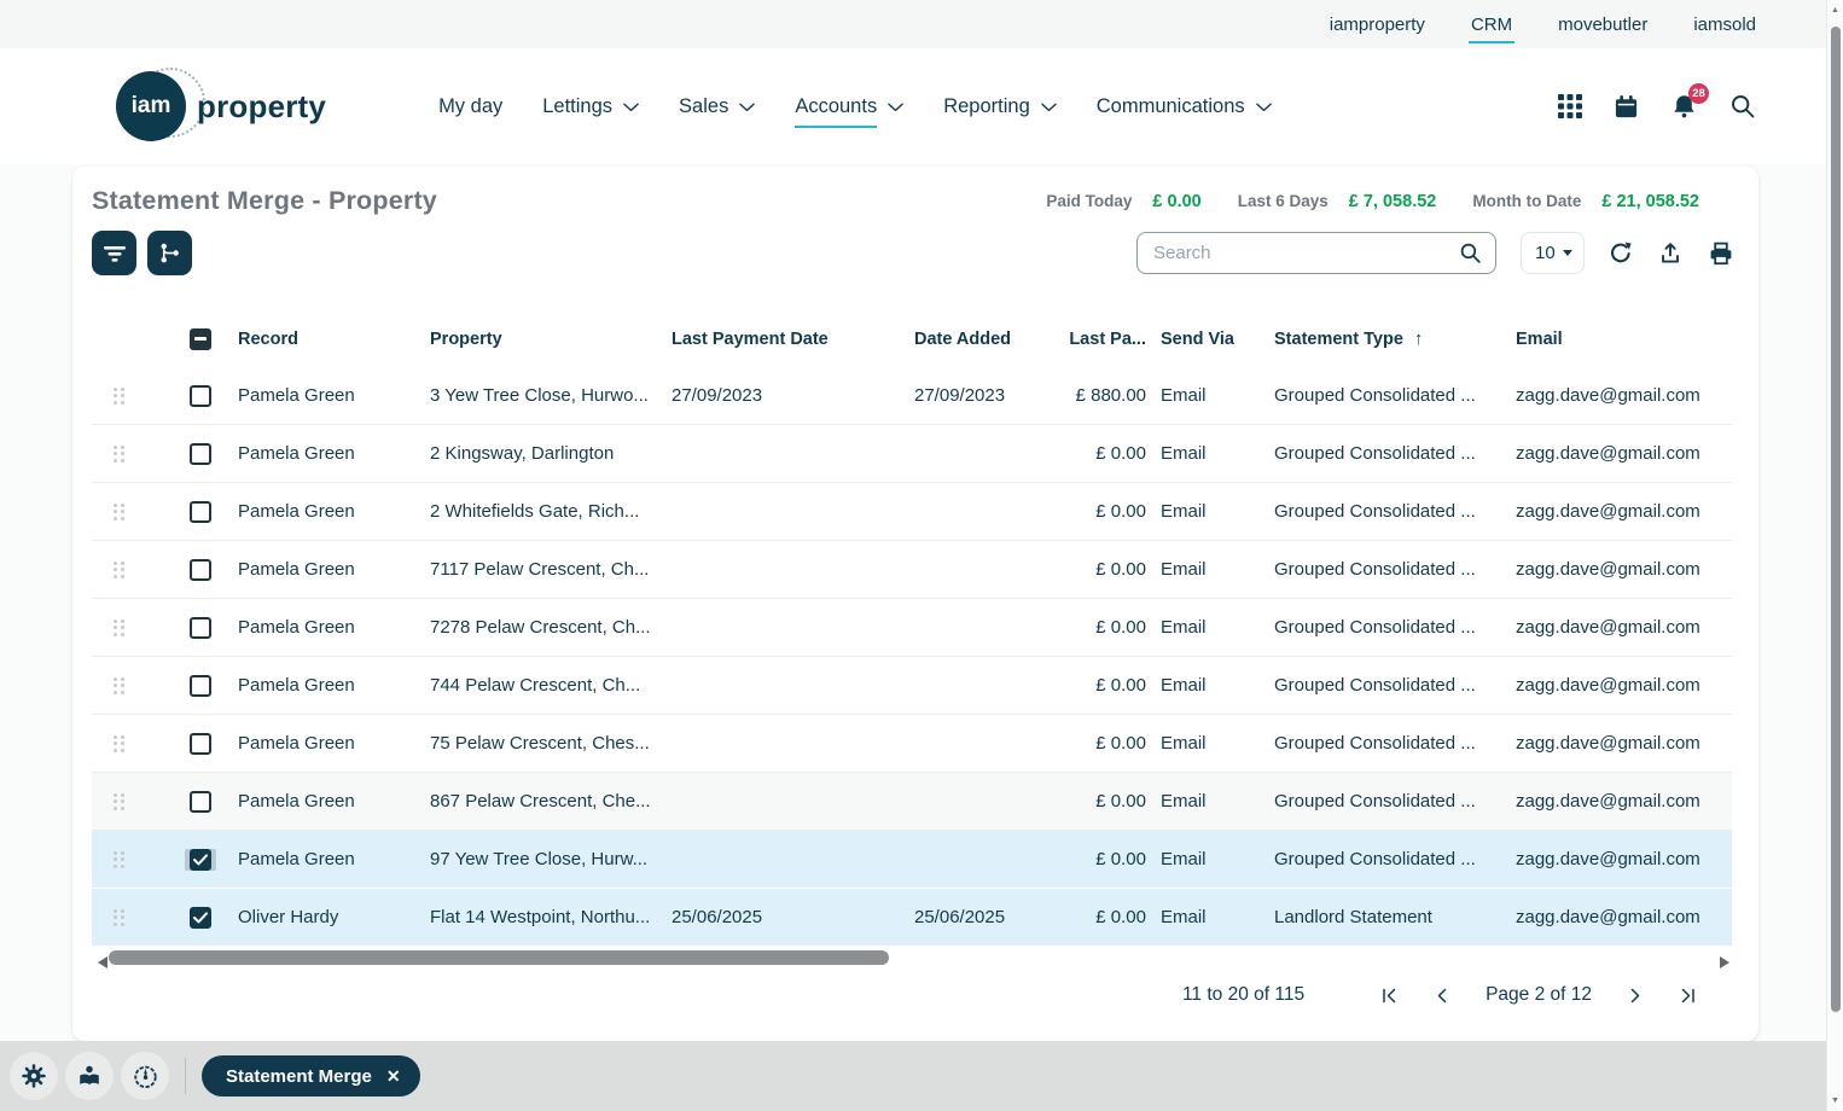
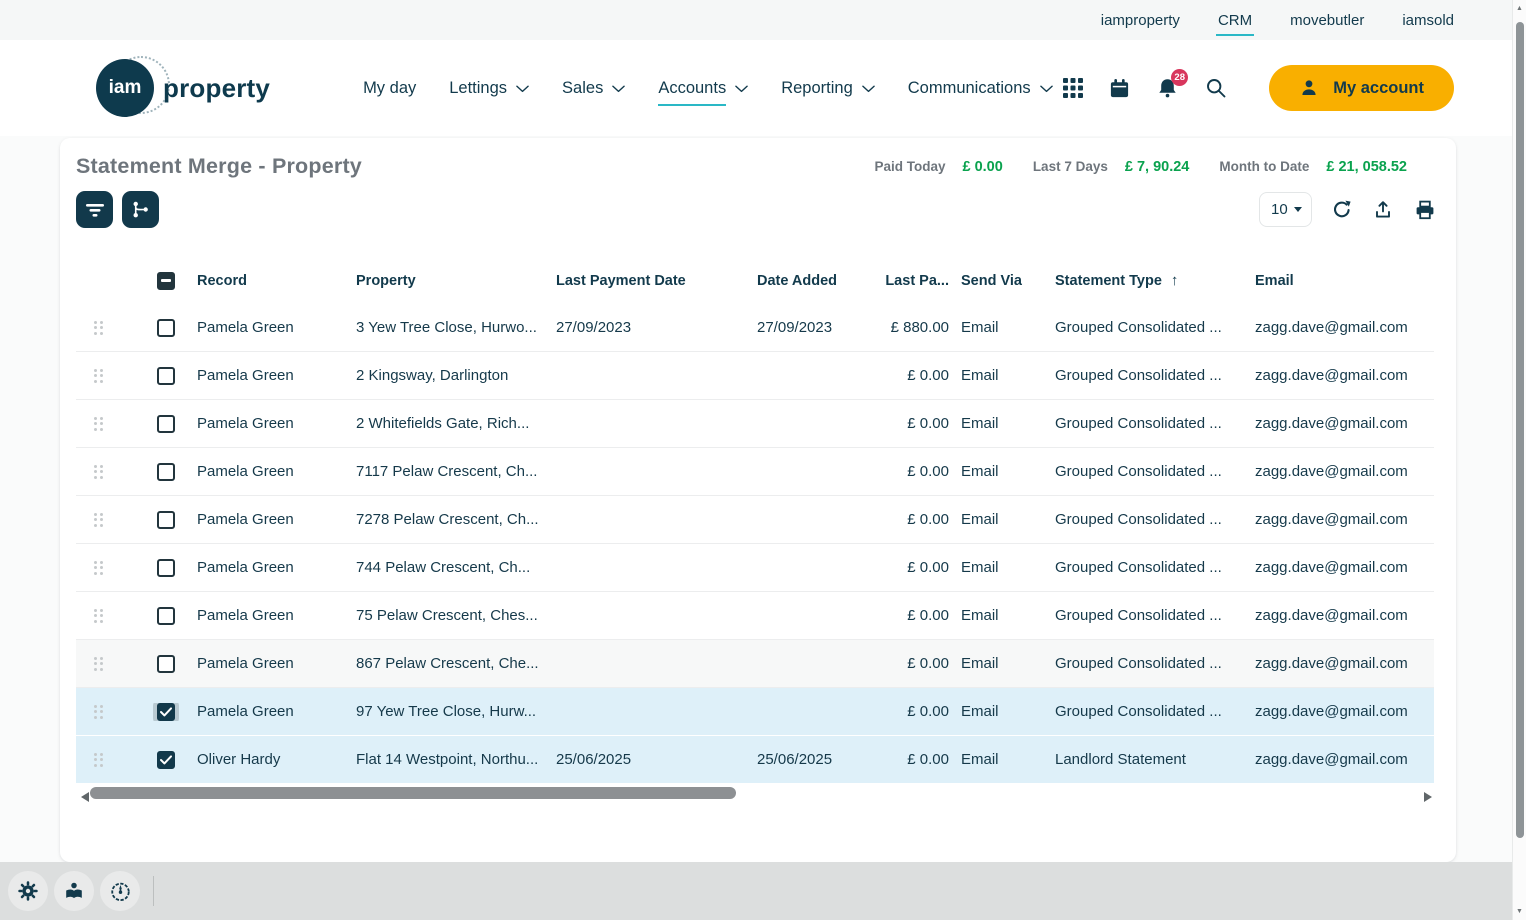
  iamproperty
  CRM
  movebutler
  iamsold
  iam
  property
  My day
  Lettings
  Sales
  Accounts
  Reporting
  Communications
  28
+ My account
  Statement Merge - Property
  Paid Today
  £ 0.00
- Last 6 Days
+ Last 7 Days
- £ 7, 058.52
+ £ 7, 90.24
  Month to Date
  £ 21, 058.52
- Search
  10
  Record
  Property
  Last Payment Date
  Date Added
  Last Pa...
  Send Via
  Statement Type
  ↑
  Email
  Pamela Green
  3 Yew Tree Close, Hurwo...
  27/09/2023
  27/09/2023
  £ 880.00
  Email
  Grouped Consolidated ...
  zagg.dave@gmail.com
  Pamela Green
  2 Kingsway, Darlington
  £ 0.00
  Email
  Grouped Consolidated ...
  zagg.dave@gmail.com
  Pamela Green
  2 Whitefields Gate, Rich...
  £ 0.00
  Email
  Grouped Consolidated ...
  zagg.dave@gmail.com
  Pamela Green
  7117 Pelaw Crescent, Ch...
  £ 0.00
  Email
  Grouped Consolidated ...
  zagg.dave@gmail.com
  Pamela Green
  7278 Pelaw Crescent, Ch...
  £ 0.00
  Email
  Grouped Consolidated ...
  zagg.dave@gmail.com
  Pamela Green
  744 Pelaw Crescent, Ch...
  £ 0.00
  Email
  Grouped Consolidated ...
  zagg.dave@gmail.com
  Pamela Green
  75 Pelaw Crescent, Ches...
  £ 0.00
  Email
  Grouped Consolidated ...
  zagg.dave@gmail.com
  Pamela Green
  867 Pelaw Crescent, Che...
  £ 0.00
  Email
  Grouped Consolidated ...
  zagg.dave@gmail.com
  Pamela Green
  97 Yew Tree Close, Hurw...
  £ 0.00
  Email
  Grouped Consolidated ...
  zagg.dave@gmail.com
  Oliver Hardy
  Flat 14 Westpoint, Northu...
  25/06/2025
  25/06/2025
  £ 0.00
  Email
  Landlord Statement
  zagg.dave@gmail.com
- 11 to 20 of 115
- Page 2 of 12
- Statement Merge
- ✕
